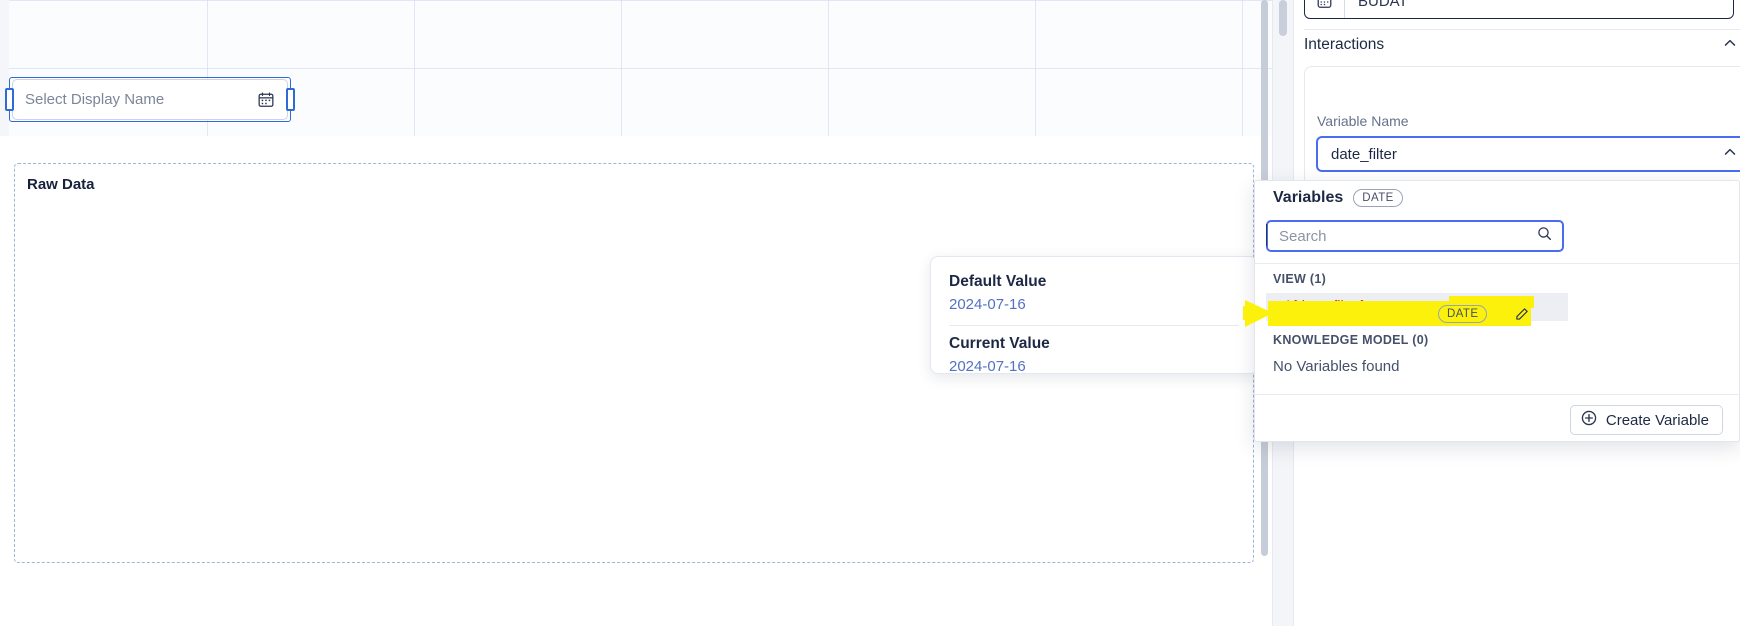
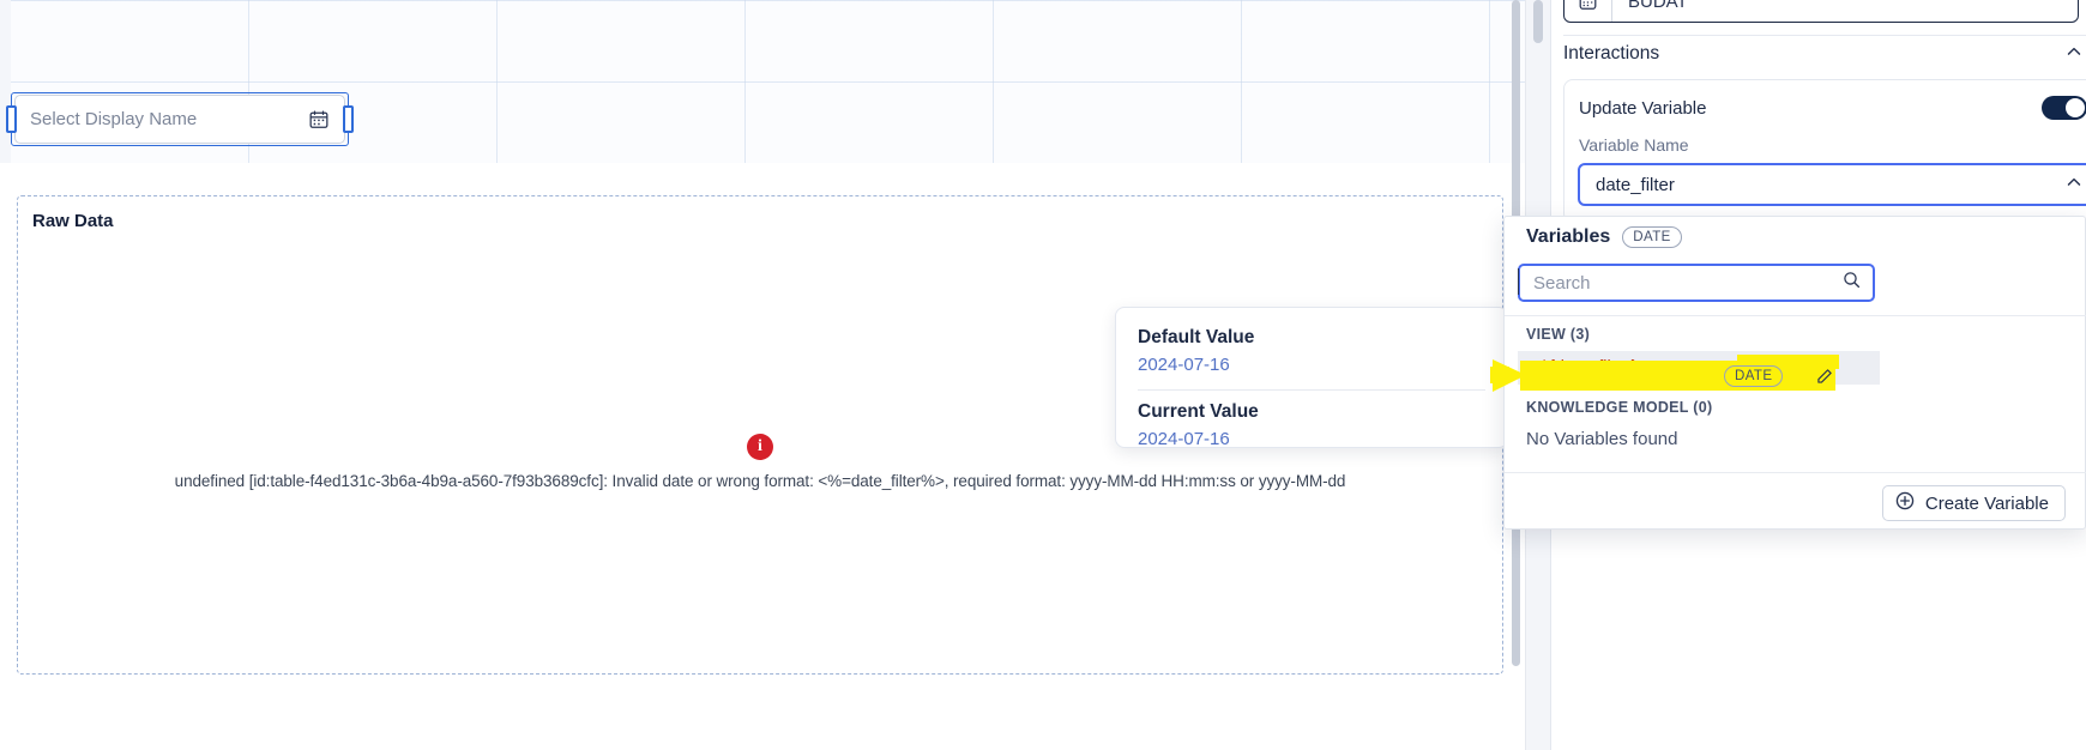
  Select Display Name
  Raw Data
+ i
+ undefined [id:table-f4ed131c-3b6a-4b9a-a560-7f93b3689cfc]: Invalid date or wrong format: <%=date_filter%>, required format: yyyy-MM-dd HH:mm:ss or yyyy-MM-dd
  Default Value
  2024-07-16
  Current Value
  2024-07-16
  BUDAT
  Interactions
+ Update Variable
  Variable Name
  date_filter
  Variables
  DATE
  Search
- VIEW (1)
+ VIEW (3)
  KNOWLEDGE MODEL (0)
  No Variables found
  Create Variable
  DATE
